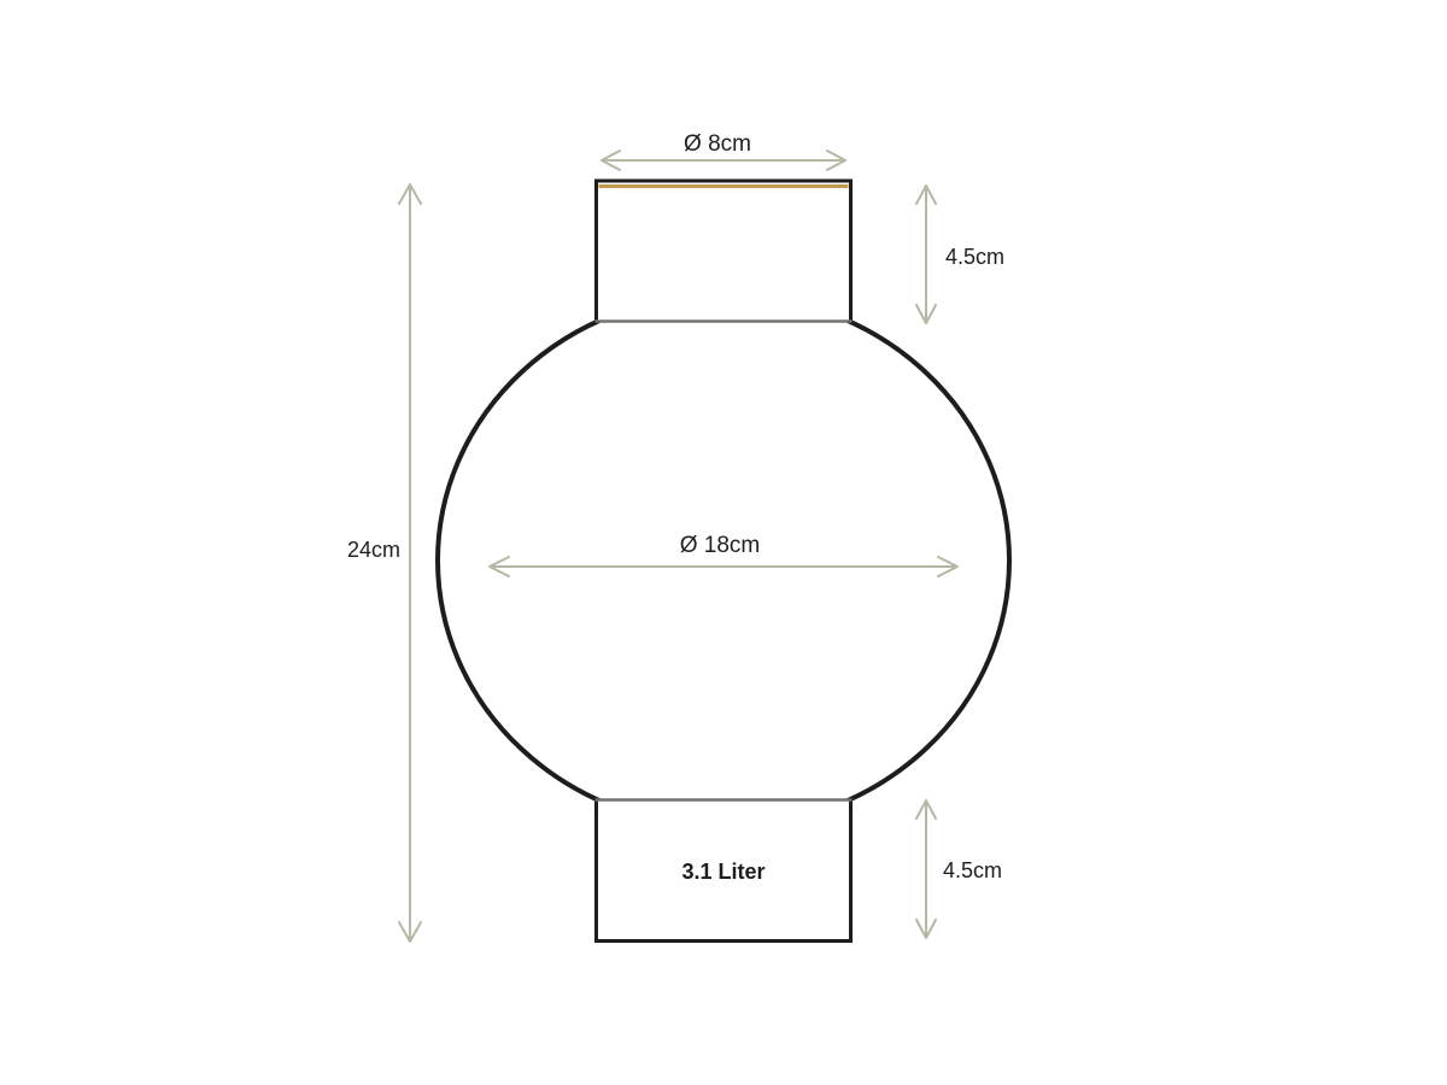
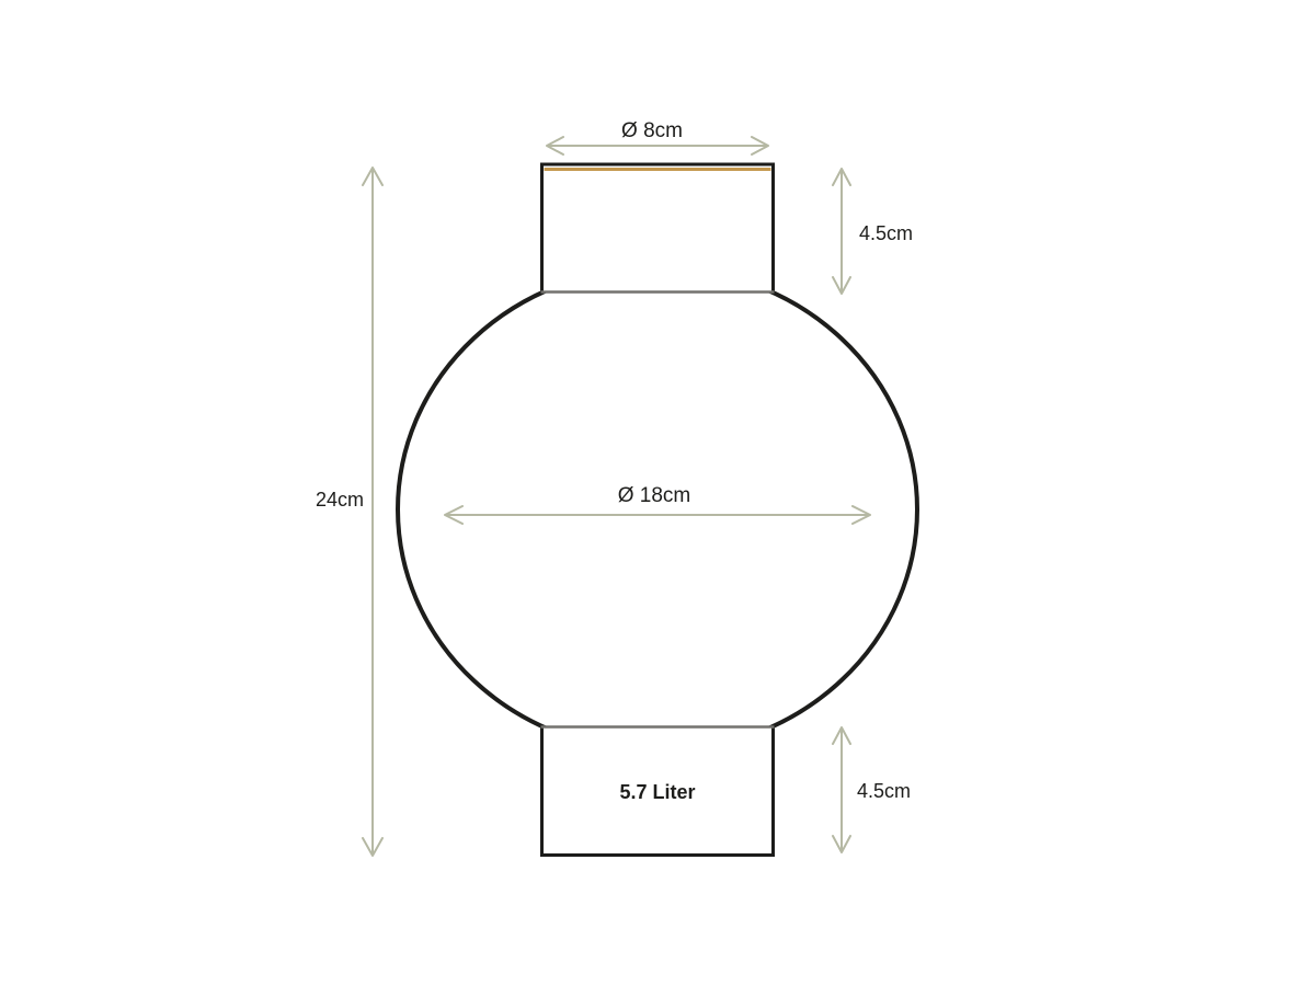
  Ø 8cm
  4.5cm
  24cm
  Ø 18cm
  4.5cm
- 3.1 Liter
+ 5.7 Liter
